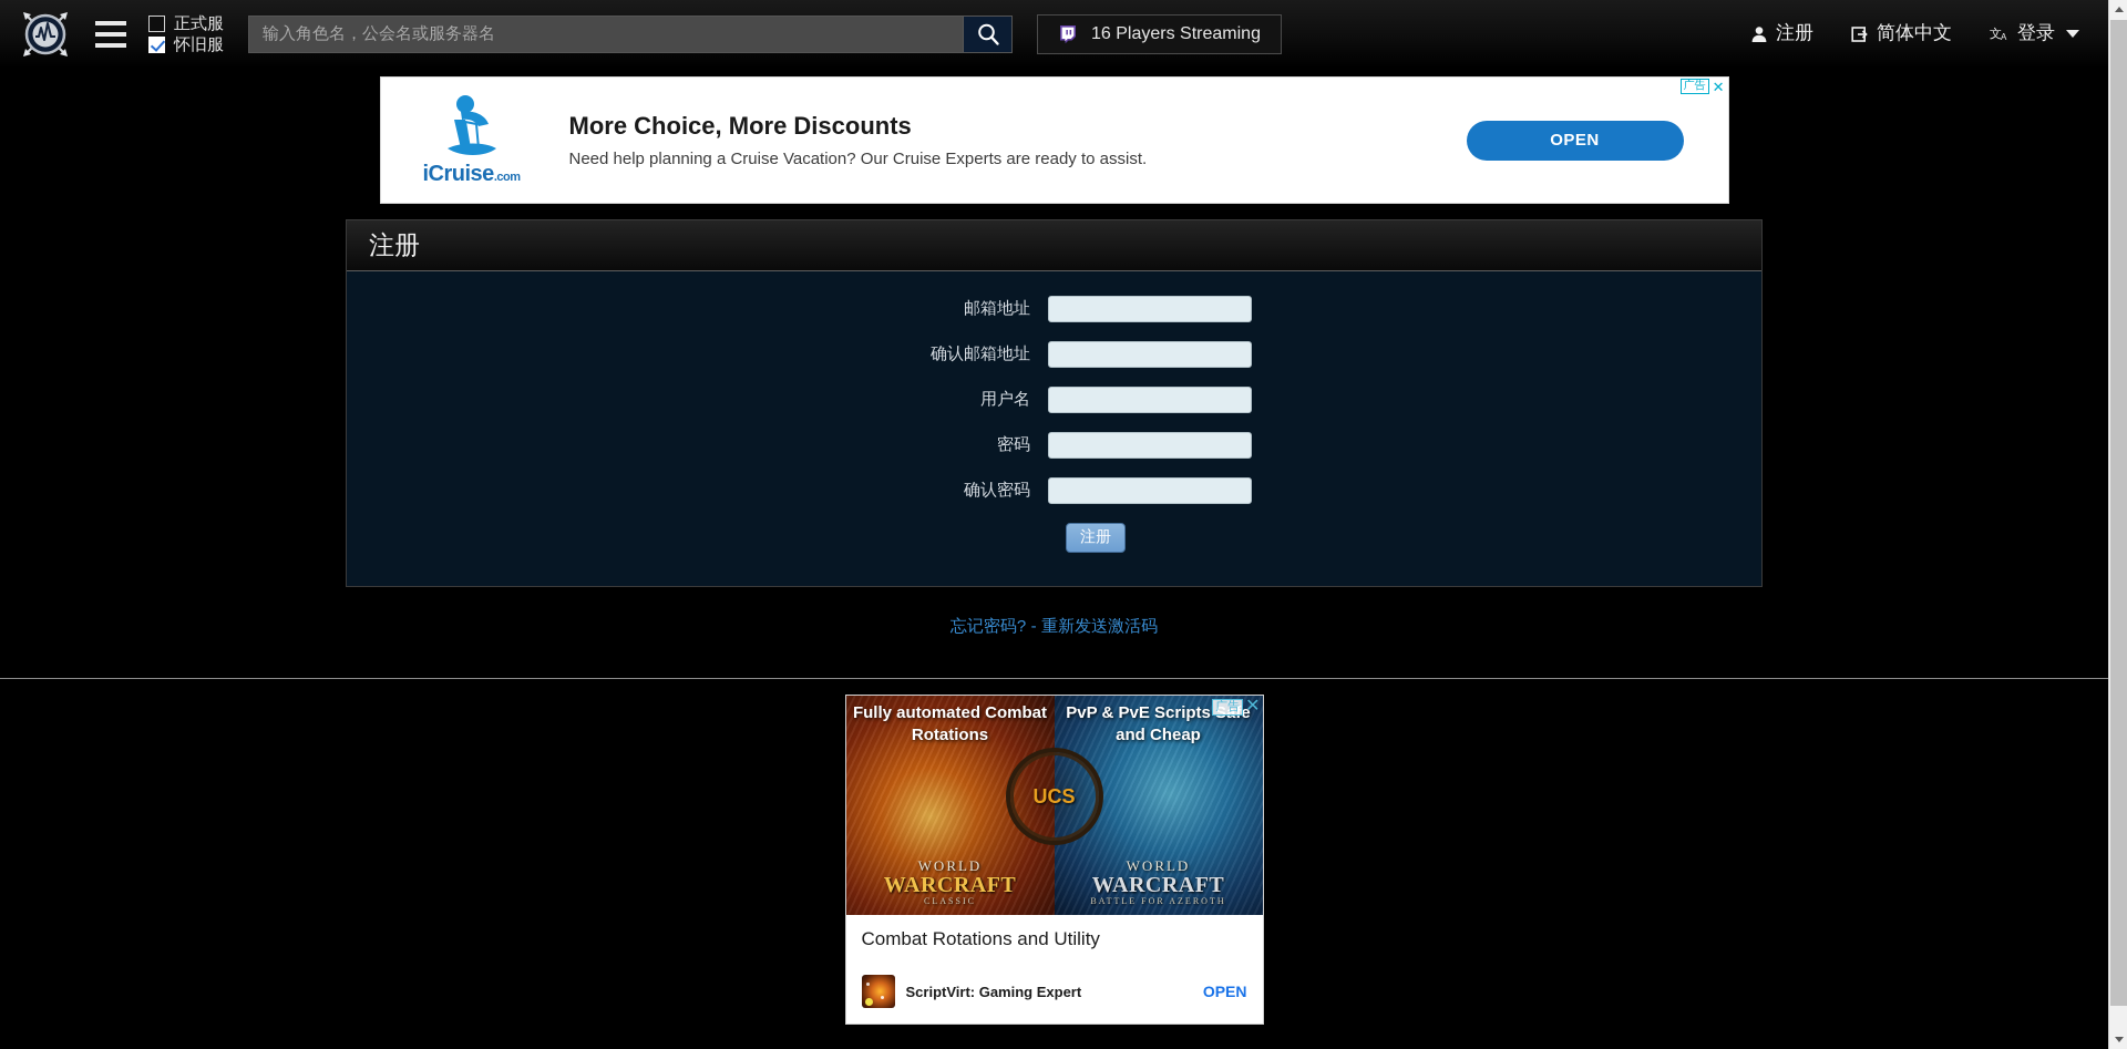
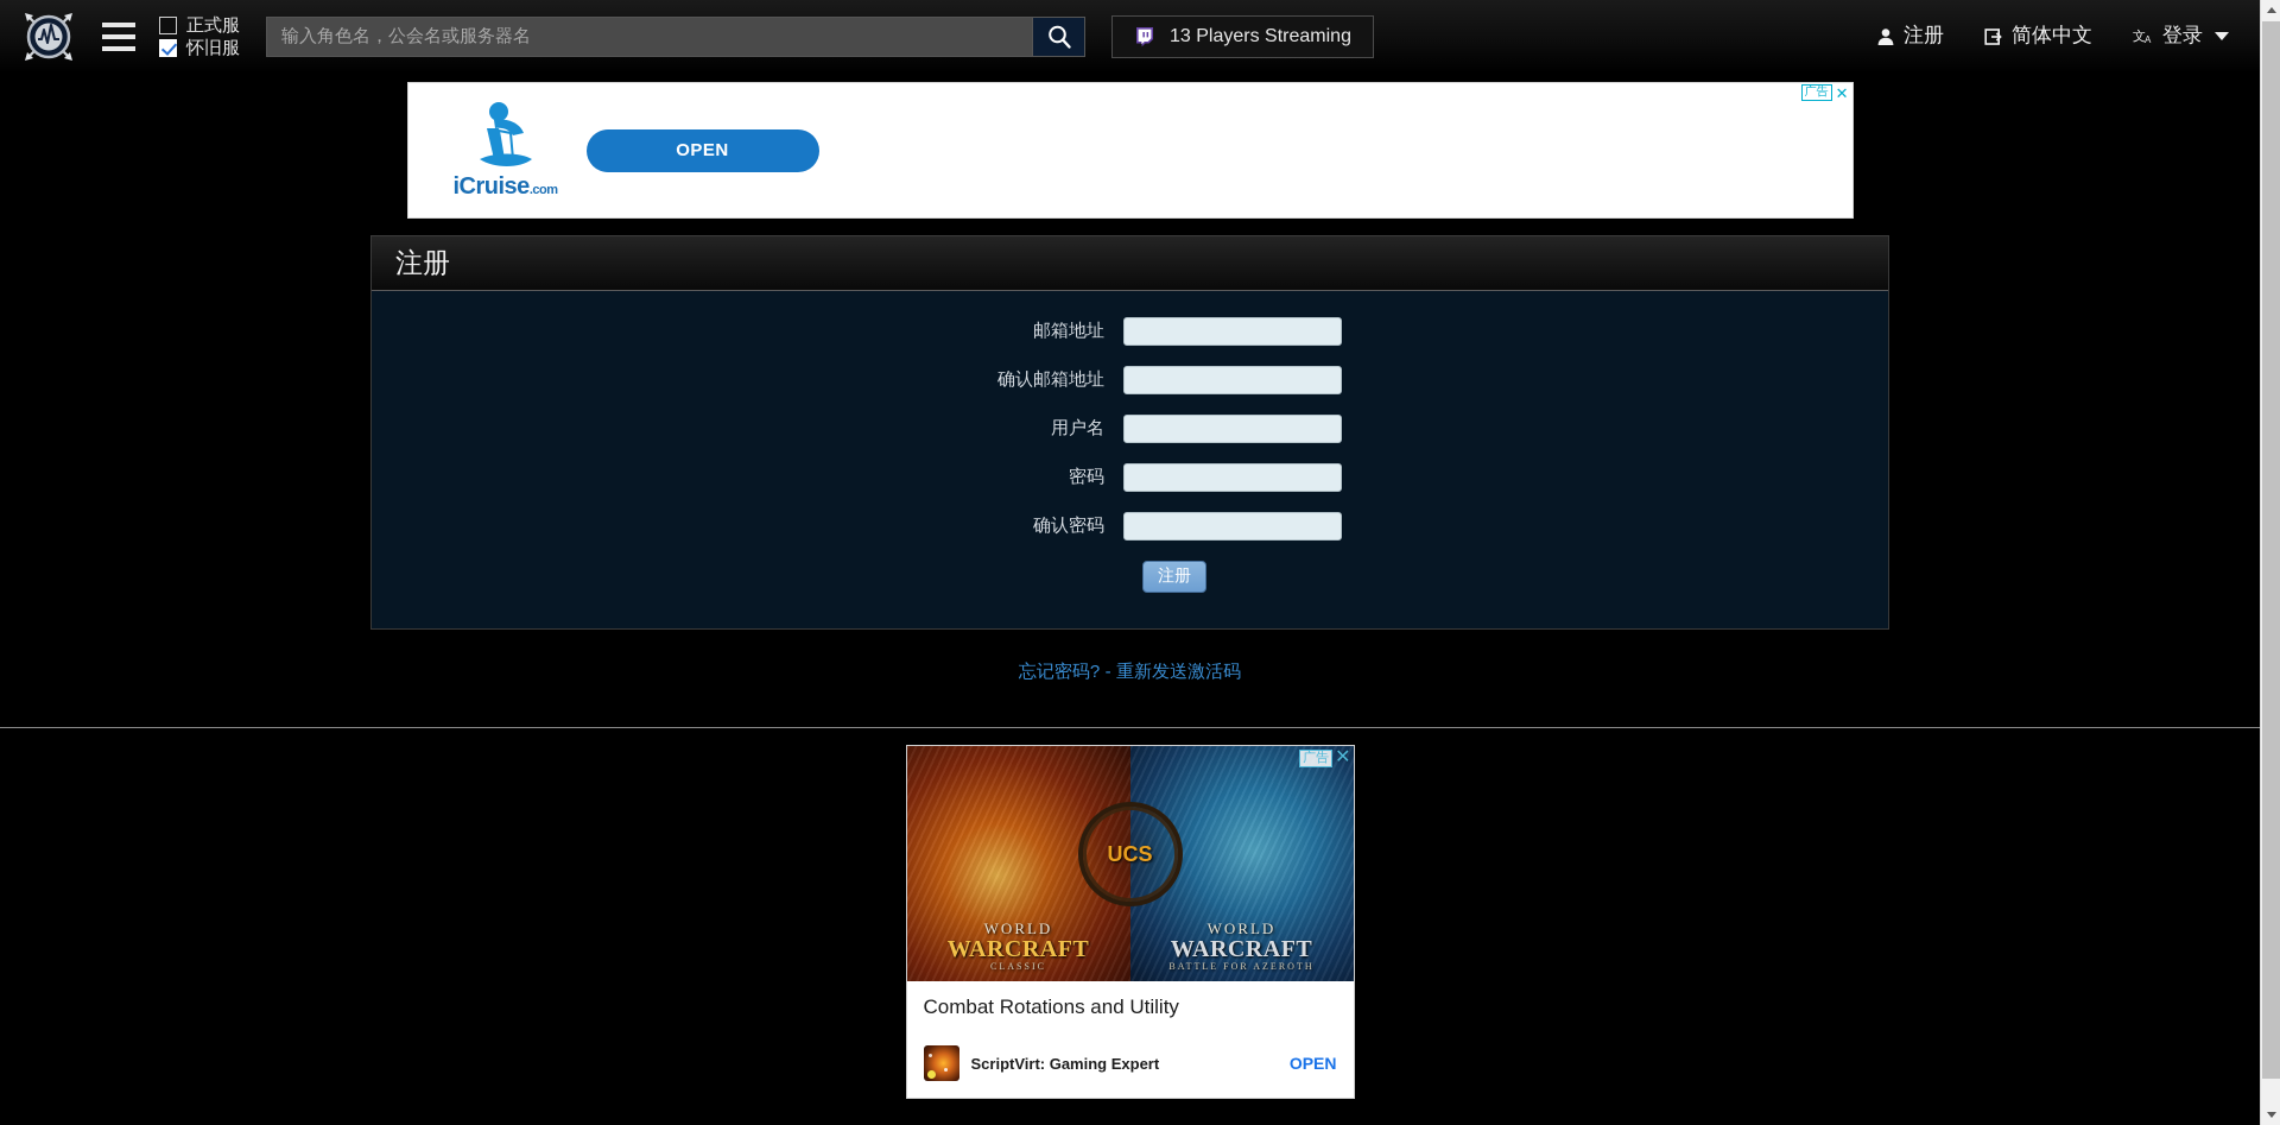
  正式服
  怀旧服
  输入角色名，公会名或服务器名
- 16 Players Streaming
+ 13 Players Streaming
  注册
  简体中文
  文
  A
  登录
  广告
  ✕
  iCruise.com
- More Choice, More Discounts
- Need help planning a Cruise Vacation? Our Cruise Experts are ready to assist.
  OPEN
  注册
  邮箱地址
  确认邮箱地址
  用户名
  密码
  确认密码
  注册
  忘记密码? - 重新发送激活码
  广告
  ✕
- Fully automated Combat Rotations
- PvP & PvE Scripts Safe and Cheap
  UCS
  WORLD
  WARCRAFT
  CLASSIC
  WORLD
  WARCRAFT
  BATTLE FOR AZEROTH
  Combat Rotations and Utility
  ScriptVirt: Gaming Expert
  OPEN
